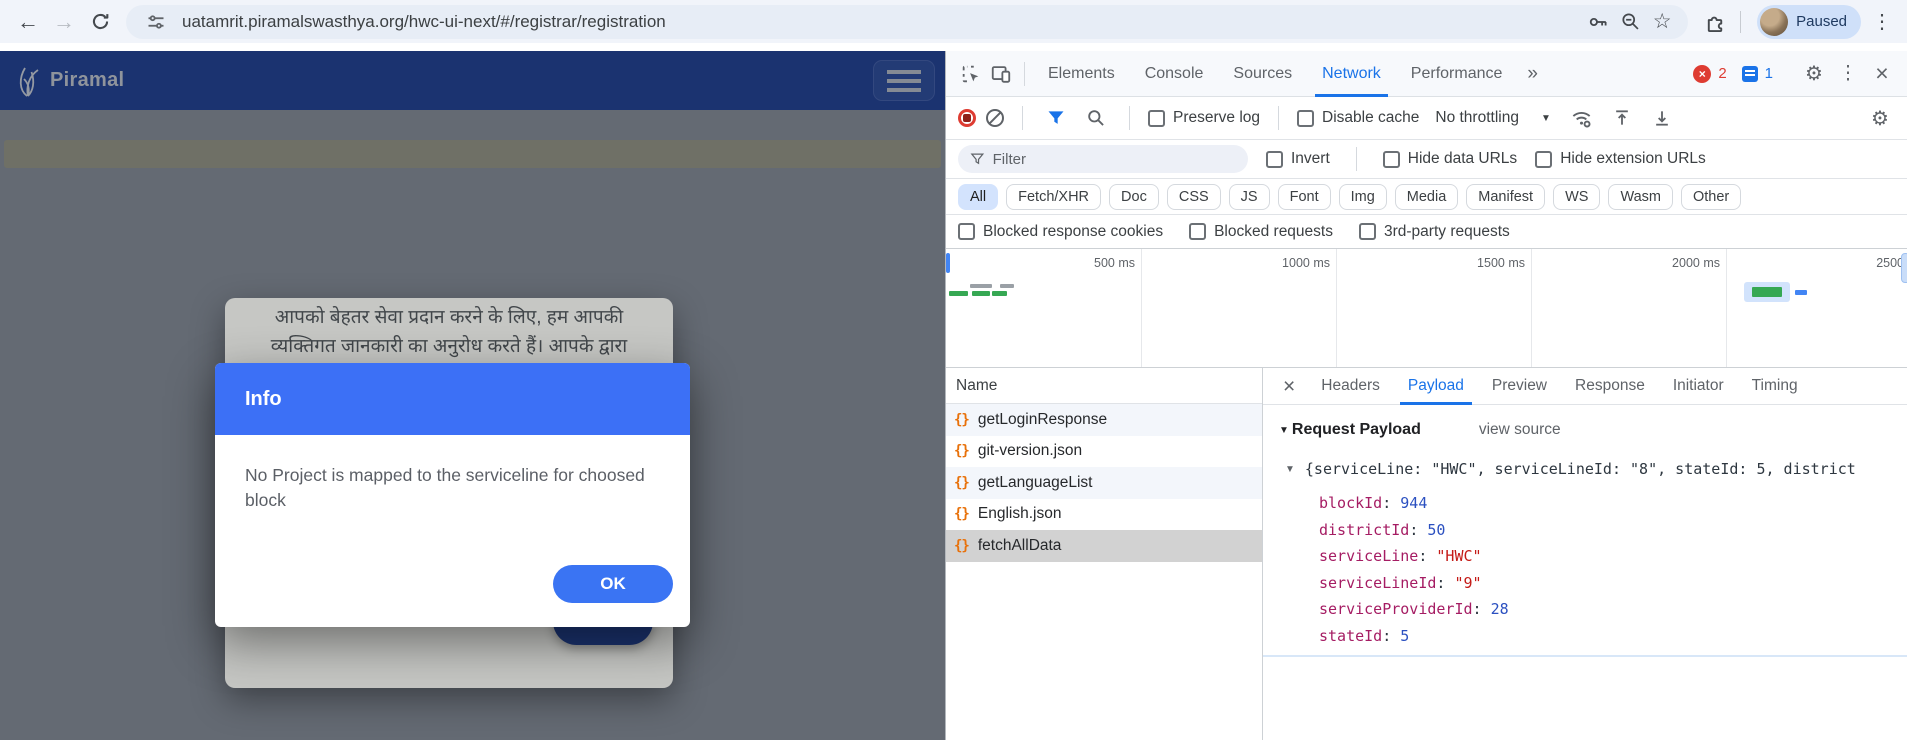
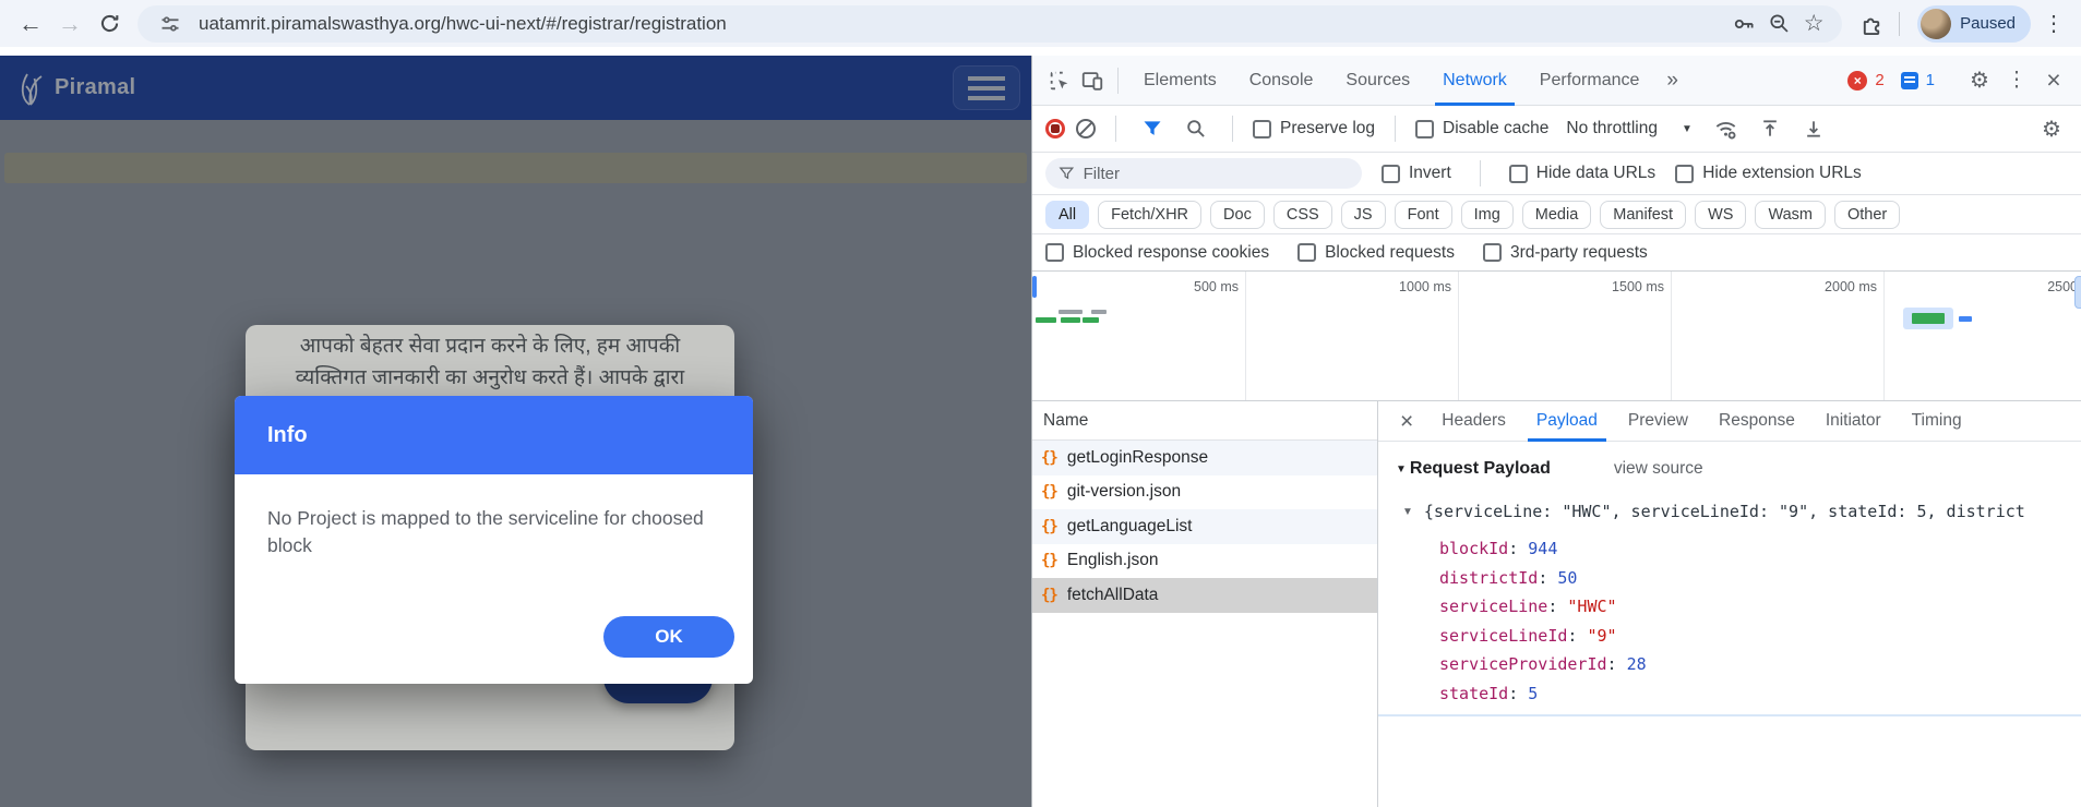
  ←
  →
  uatamrit.piramalswasthya.org/hwc-ui-next/#/registrar/registration
  ☆
  Paused
  ⋮
  Piramal
  Info
  No Project is mapped to the serviceline for choosed block
  OK
  Elements
  Console
  Sources
  Network
  Performance
  »
  ×
  2
  1
  ⚙
  ⋮
  ×
  Preserve log
  Disable cache
  No throttling
  ▼
  ⚙
  Filter
  Invert
  Hide data URLs
  Hide extension URLs
  All
  Fetch/XHR
  Doc
  CSS
  JS
  Font
  Img
  Media
  Manifest
  WS
  Wasm
  Other
  Blocked response cookies
  Blocked requests
  3rd-party requests
  500 ms
  1000 ms
  1500 ms
  2000 ms
  250
  Name
  {}
  getLoginResponse
  {}
  git-version.json
  {}
  getLanguageList
  {}
  English.json
  {}
  fetchAllData
  ×
  Headers
  Payload
  Preview
  Response
  Initiator
  Timing
  ▼
  Request Payload
  view source
  ▼
- {serviceLine: "HWC", serviceLineId: "8", stateId: 5, district
+ {serviceLine: "HWC", serviceLineId: "9", stateId: 5, district
  blockId
  :
  944
  districtId
  :
  50
  serviceLine
  :
  "HWC"
  serviceLineId
  :
  "9"
  serviceProviderId
  :
  28
  stateId
  :
  5
